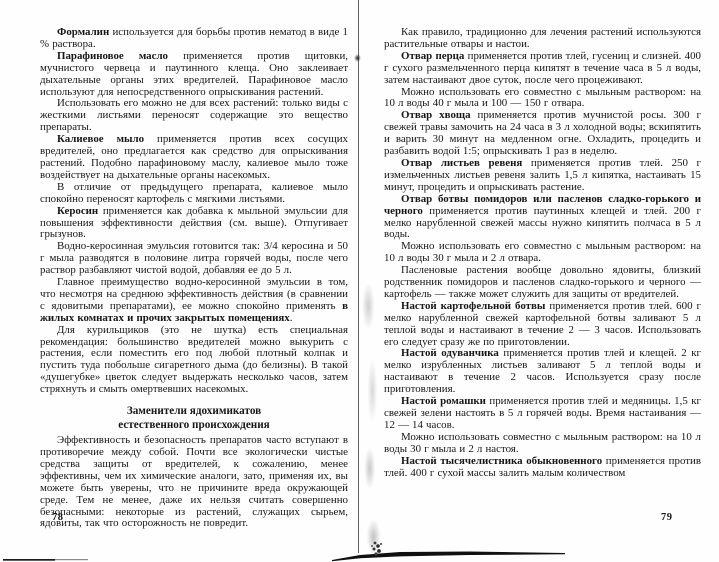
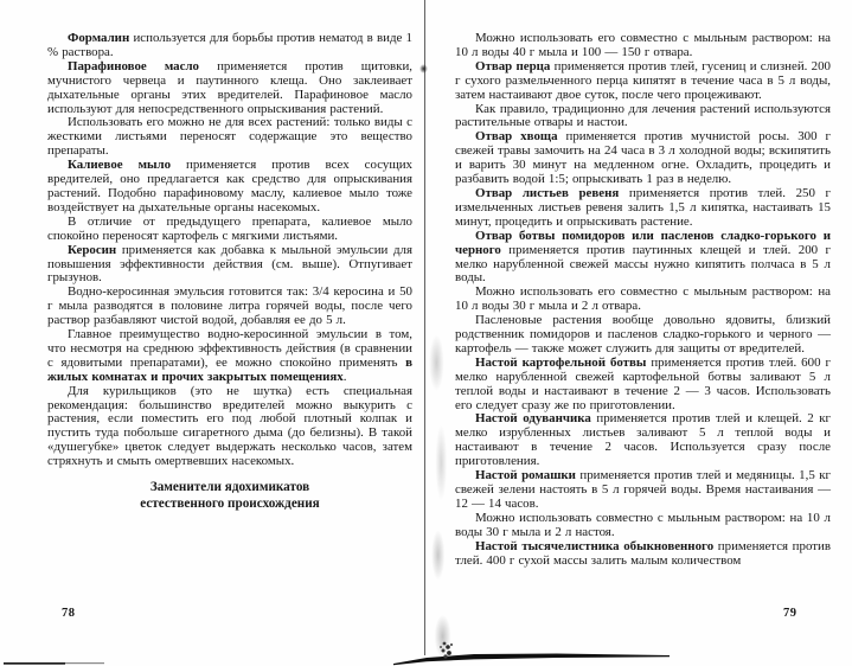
  Формалин используется для борьбы против нематод в виде 1 % раствора.
  Парафиновое масло применяется против щитовки, мучнистого червеца и паутинного клеща. Оно заклеивает дыхательные органы этих вредителей. Парафиновое масло используют для непосредственного опрыскивания растений.
  Использовать его можно не для всех растений: только виды с жесткими листьями переносят содержащие это вещество препараты.
  Калиевое мыло применяется против всех сосущих вредителей, оно предлагается как средство для опрыскивания растений. Подобно парафиновому маслу, калиевое мыло тоже воздействует на дыхательные органы насекомых.
  В отличие от предыдущего препарата, калиевое мыло спокойно переносят картофель с мягкими листьями.
  Керосин применяется как добавка к мыльной эмульсии для повышения эффективности действия (см. выше). Отпугивает грызунов.
  Водно-керосинная эмульсия готовится так: 3/4 керосина и 50 г мыла разводятся в половине литра горячей воды, после чего раствор разбавляют чистой водой, добавляя ее до 5 л.
  Главное преимущество водно-керосинной эмульсии в том, что несмотря на среднюю эффективность действия (в сравнении с ядовитыми препаратами), ее можно спокойно применять в жилых комнатах и прочих закрытых помещениях.
  Для курильщиков (это не шутка) есть специальная рекомендация: большинство вредителей можно выкурить с растения, если поместить его под любой плотный колпак и пустить туда побольше сигаретного дыма (до белизны). В такой «душегубке» цветок следует выдержать несколько часов, затем стряхнуть и смыть омертвевших насекомых.
  Заменители ядохимикатов
  естественного происхождения
- Эффективность и безопасность препаратов часто вступают в противоречие между собой. Почти все экологически чистые средства защиты от вредителей, к сожалению, менее эффективны, чем их химические аналоги, зато, применяя их, вы можете быть уверены, что не причините вреда окружающей среде. Тем не менее, даже их нельзя считать совершенно безопасными: некоторые из растений, служащих сырьем, ядовиты, так что осторожность не повредит.
- Как правило, традиционно для лечения растений используются растительные отвары и настои.
+ Можно использовать его совместно с мыльным раствором: на 10 л воды 40 г мыла и 100 — 150 г отвара.
- Отвар перца применяется против тлей, гусениц и слизней. 400 г сухого размельченного перца кипятят в течение часа в 5 л воды, затем настаивают двое суток, после чего процеживают.
+ Отвар перца применяется против тлей, гусениц и слизней. 200 г сухого размельченного перца кипятят в течение часа в 5 л воды, затем настаивают двое суток, после чего процеживают.
- Можно использовать его совместно с мыльным раствором: на 10 л воды 40 г мыла и 100 — 150 г отвара.
+ Как правило, традиционно для лечения растений используются растительные отвары и настои.
  Отвар хвоща применяется против мучнистой росы. 300 г свежей травы замочить на 24 часа в 3 л холодной воды; вскипятить и варить 30 минут на медленном огне. Охладить, процедить и разбавить водой 1:5; опрыскивать 1 раз в неделю.
  Отвар листьев ревеня применяется против тлей. 250 г измельченных листьев ревеня залить 1,5 л кипятка, настаивать 15 минут, процедить и опрыскивать растение.
  Отвар ботвы помидоров или пасленов сладко-горького и черного применяется против паутинных клещей и тлей. 200 г мелко нарубленной свежей массы нужно кипятить полчаса в 5 л воды.
  Можно использовать его совместно с мыльным раствором: на 10 л воды 30 г мыла и 2 л отвара.
  Пасленовые растения вообще довольно ядовиты, близкий родственник помидоров и пасленов сладко-горького и черного — картофель — также может служить для защиты от вредителей.
  Настой картофельной ботвы применяется против тлей. 600 г мелко нарубленной свежей картофельной ботвы заливают 5 л теплой воды и настаивают в течение 2 — 3 часов. Использовать его следует сразу же по приготовлении.
  Настой одуванчика применяется против тлей и клещей. 2 кг мелко изрубленных листьев заливают 5 л теплой воды и настаивают в течение 2 часов. Используется сразу после приготовления.
  Настой ромашки применяется против тлей и медяницы. 1,5 кг свежей зелени настоять в 5 л горячей воды. Время настаивания — 12 — 14 часов.
  Можно использовать совместно с мыльным раствором: на 10 л воды 30 г мыла и 2 л настоя.
  Настой тысячелистника обыкновенного применяется против тлей. 400 г сухой массы залить малым количеством
  78
  79
